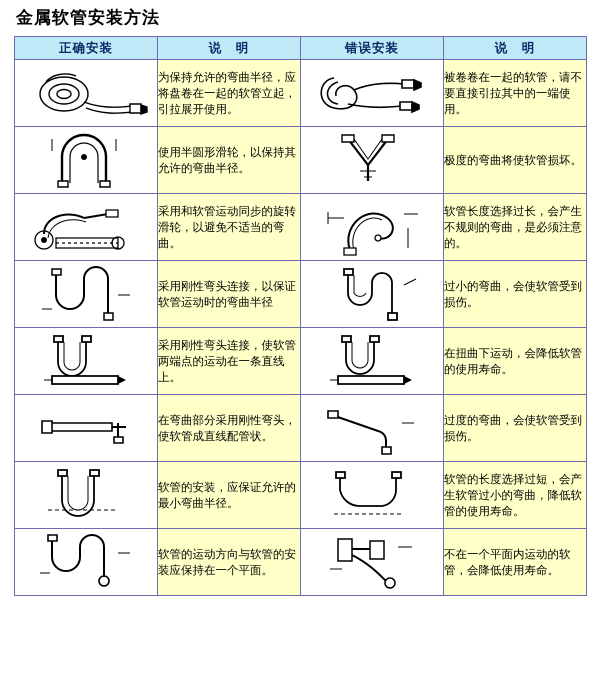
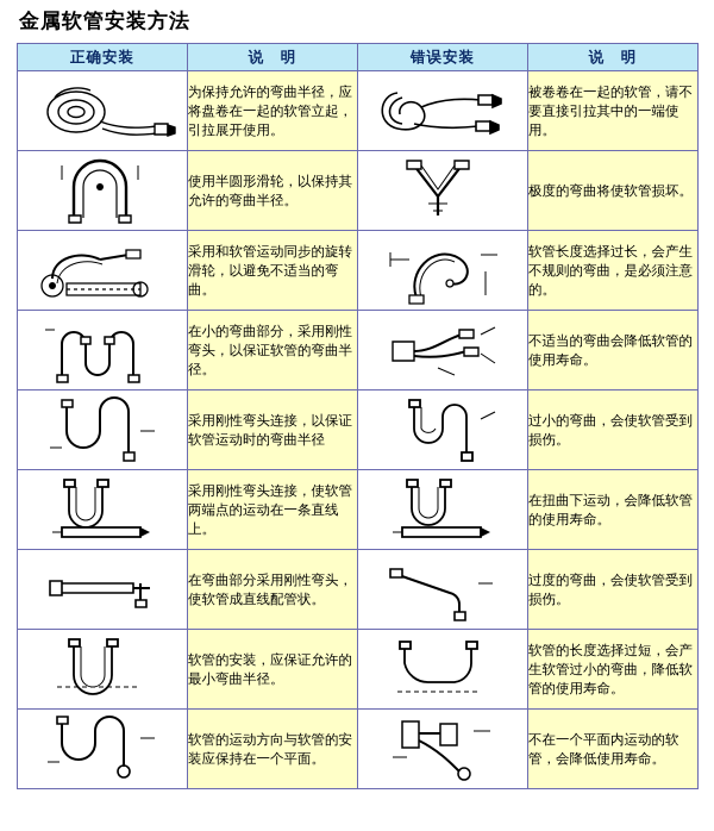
  金属软管安装方法
  正确安装	说 明	错误安装	说 明
  	为保持允许的弯曲半径，应将盘卷在一起的软管立起，引拉展开使用。		被卷卷在一起的软管，请不要直接引拉其中的一端使用。
  	使用半圆形滑轮，以保持其允许的弯曲半径。		极度的弯曲将使软管损坏。
  	采用和软管运动同步的旋转滑轮，以避免不适当的弯曲。		软管长度选择过长，会产生不规则的弯曲，是必须注意的。
+ 	在小的弯曲部分，采用刚性弯头，以保证软管的弯曲半径。		不适当的弯曲会降低软管的使用寿命。
  	采用刚性弯头连接，以保证软管运动时的弯曲半径		过小的弯曲，会使软管受到损伤。
  	采用刚性弯头连接，使软管两端点的运动在一条直线上。		在扭曲下运动，会降低软管的使用寿命。
  	在弯曲部分采用刚性弯头，使软管成直线配管状。		过度的弯曲，会使软管受到损伤。
  	软管的安装，应保证允许的最小弯曲半径。		软管的长度选择过短，会产生软管过小的弯曲，降低软管的使用寿命。
  	软管的运动方向与软管的安装应保持在一个平面。		不在一个平面内运动的软管，会降低使用寿命。
